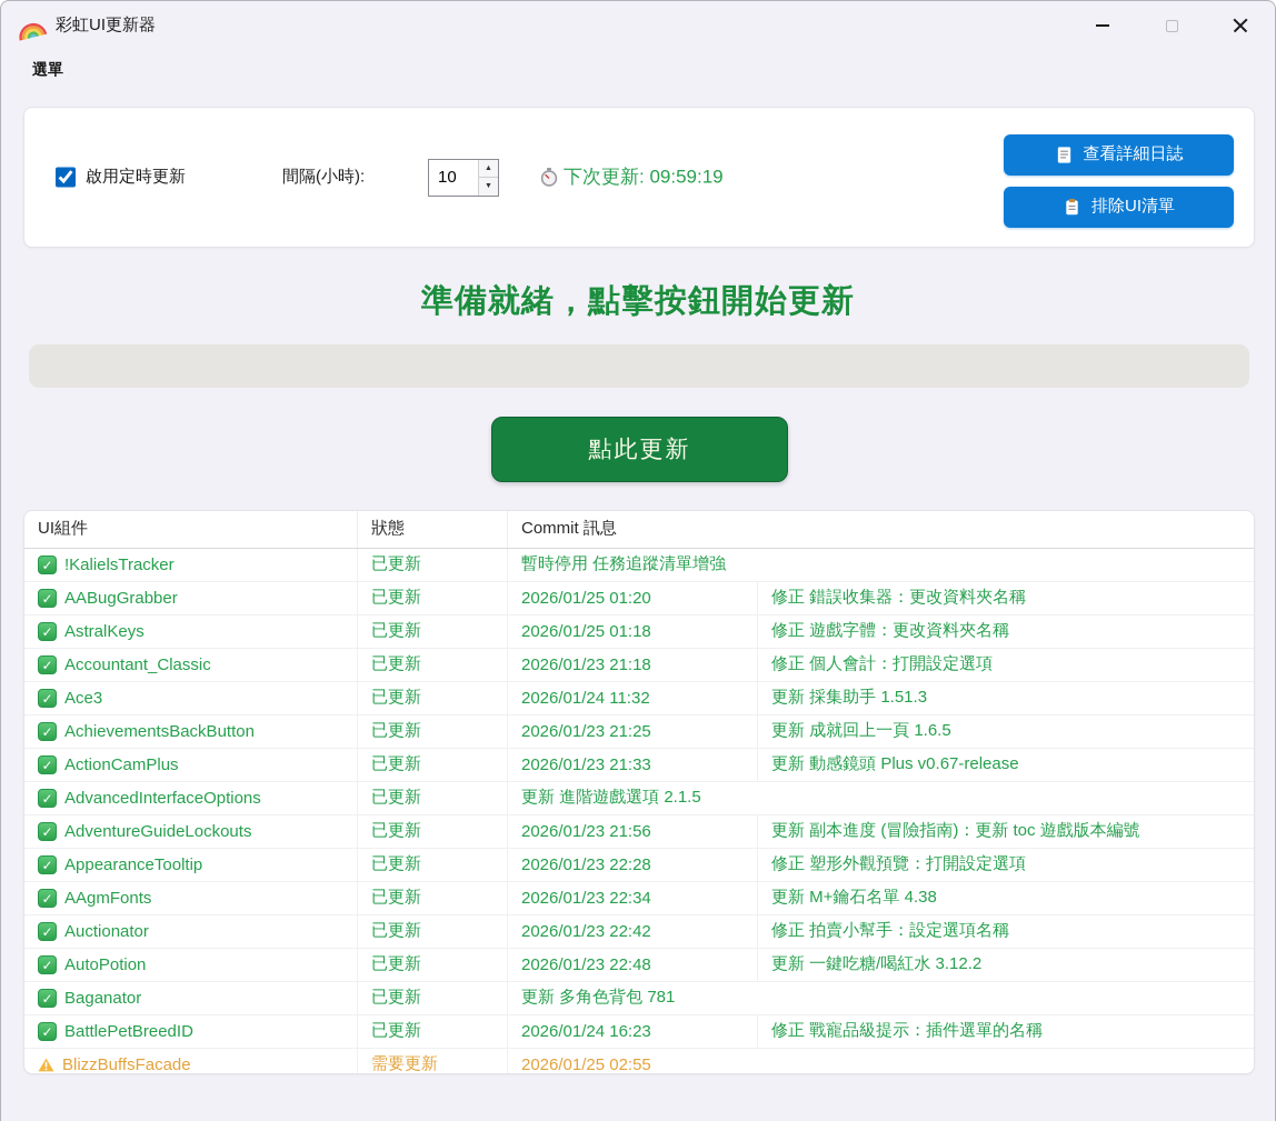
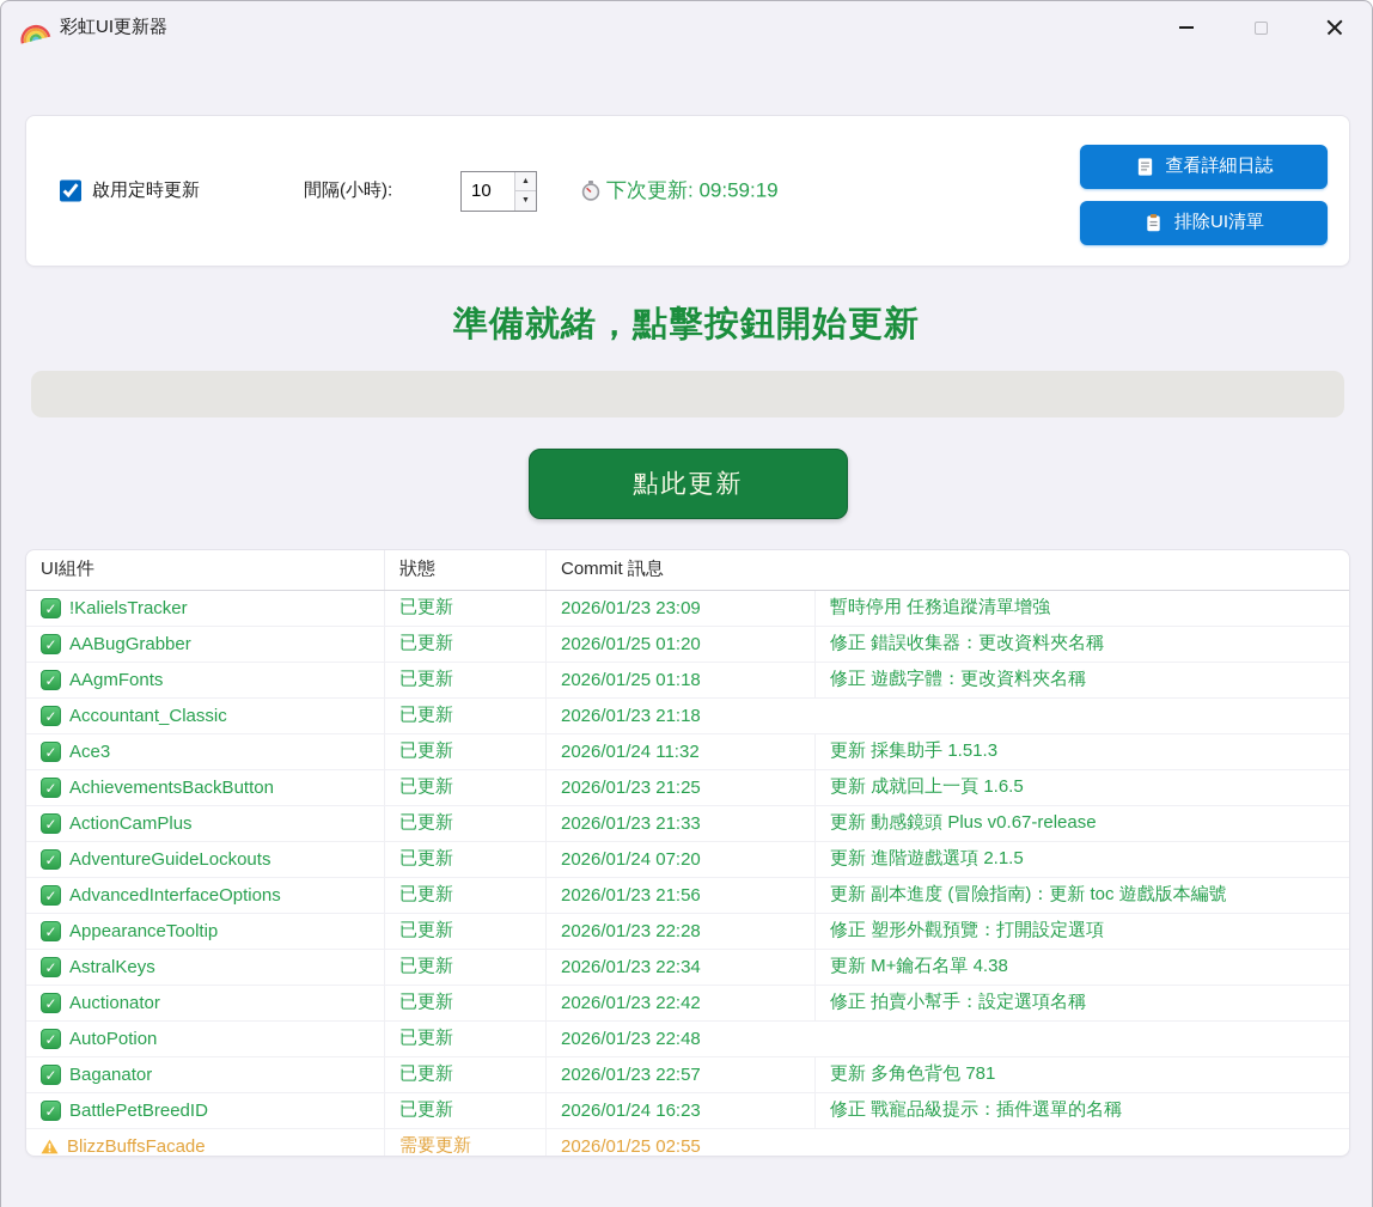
  彩虹UI更新器
- 選單
  啟用定時更新
  間隔(小時):
  10
  下次更新: 09:59:19
  查看詳細日誌
  排除UI清單
  準備就緒，點擊按鈕開始更新
  點此更新
  UI組件
  狀態
  Commit 訊息
  ✓
  !KalielsTracker
  已更新
+ 2026/01/23 23:09
  暫時停用 任務追蹤清單增強
  ✓
  AABugGrabber
  已更新
  2026/01/25 01:20
  修正 錯誤收集器：更改資料夾名稱
  ✓
- AstralKeys
+ AAgmFonts
  已更新
  2026/01/25 01:18
  修正 遊戲字體：更改資料夾名稱
  ✓
  Accountant_Classic
  已更新
  2026/01/23 21:18
- 修正 個人會計：打開設定選項
  ✓
  Ace3
  已更新
  2026/01/24 11:32
  更新 採集助手 1.51.3
  ✓
  AchievementsBackButton
  已更新
  2026/01/23 21:25
  更新 成就回上一頁 1.6.5
  ✓
  ActionCamPlus
  已更新
  2026/01/23 21:33
  更新 動感鏡頭 Plus v0.67-release
  ✓
- AdvancedInterfaceOptions
+ AdventureGuideLockouts
  已更新
+ 2026/01/24 07:20
  更新 進階遊戲選項 2.1.5
  ✓
- AdventureGuideLockouts
+ AdvancedInterfaceOptions
  已更新
  2026/01/23 21:56
  更新 副本進度 (冒險指南)：更新 toc 遊戲版本編號
  ✓
  AppearanceTooltip
  已更新
  2026/01/23 22:28
  修正 塑形外觀預覽：打開設定選項
  ✓
- AAgmFonts
+ AstralKeys
  已更新
  2026/01/23 22:34
  更新 M+鑰石名單 4.38
  ✓
  Auctionator
  已更新
  2026/01/23 22:42
  修正 拍賣小幫手：設定選項名稱
  ✓
  AutoPotion
  已更新
  2026/01/23 22:48
- 更新 一鍵吃糖/喝紅水 3.12.2
  ✓
  Baganator
  已更新
+ 2026/01/23 22:57
  更新 多角色背包 781
  ✓
  BattlePetBreedID
  已更新
  2026/01/24 16:23
  修正 戰寵品級提示：插件選單的名稱
  BlizzBuffsFacade
  需要更新
  2026/01/25 02:55
